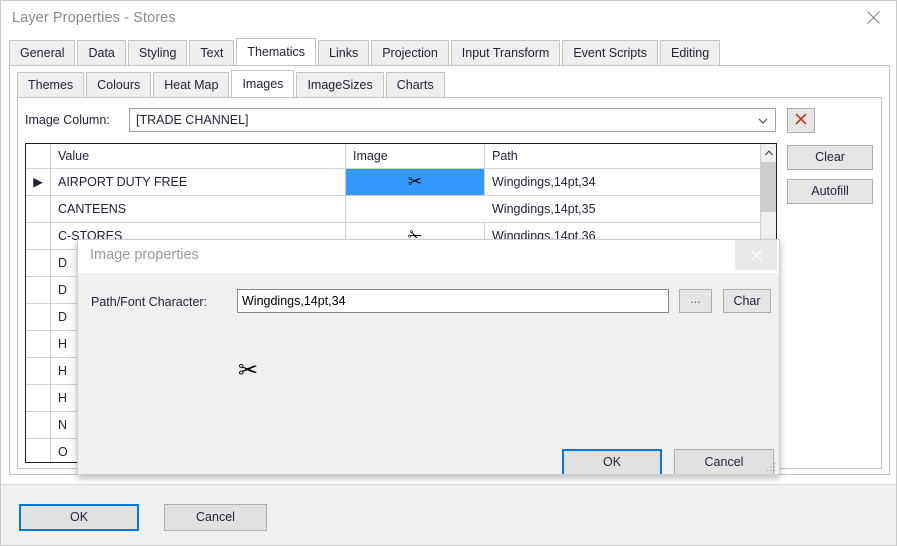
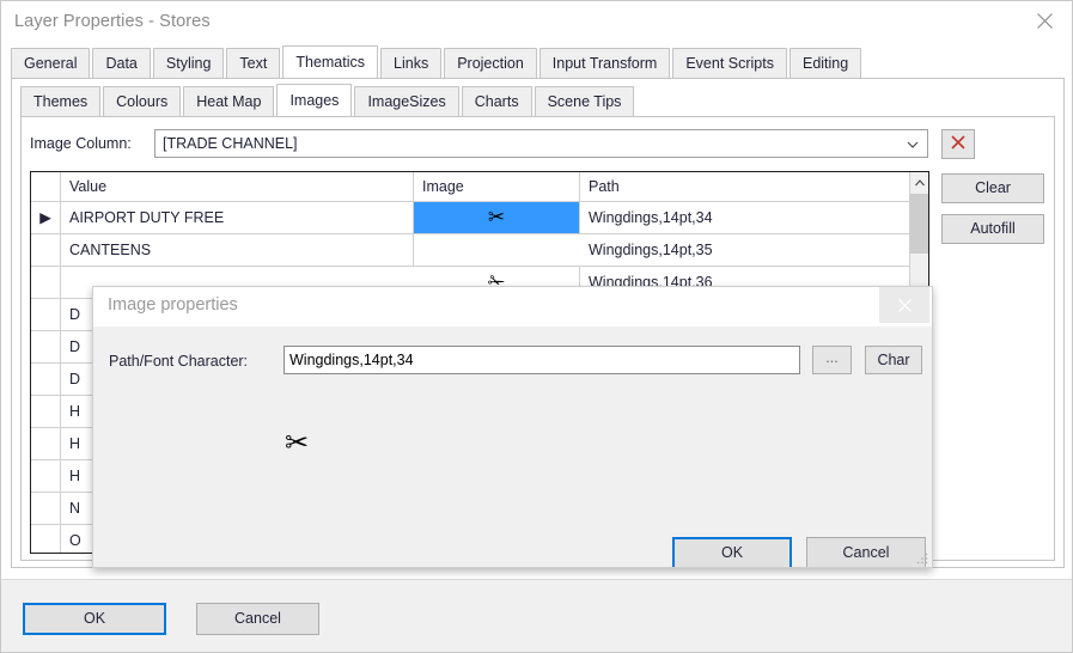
  Layer Properties - Stores
  General
  Data
  Styling
  Text
  Thematics
  Links
  Projection
  Input Transform
  Event Scripts
  Editing
  Themes
  Colours
  Heat Map
  Images
  ImageSizes
  Charts
+ Scene Tips
  Image Column:
  [TRADE CHANNEL]
  Value
  Image
  Path
  ▶
  AIRPORT DUTY FREE
  ✂
  Wingdings,14pt,34
  CANTEENS
  Wingdings,14pt,35
- C-STORES
  ✁
  Wingdings,14pt,36
  D
  D
  D
  H
  H
  H
  N
  O
  Clear
  Autofill
  OK
  Cancel
  Image properties
  Path/Font Character:
  Wingdings,14pt,34
  ...
  Char
  ✂
  OK
  Cancel
